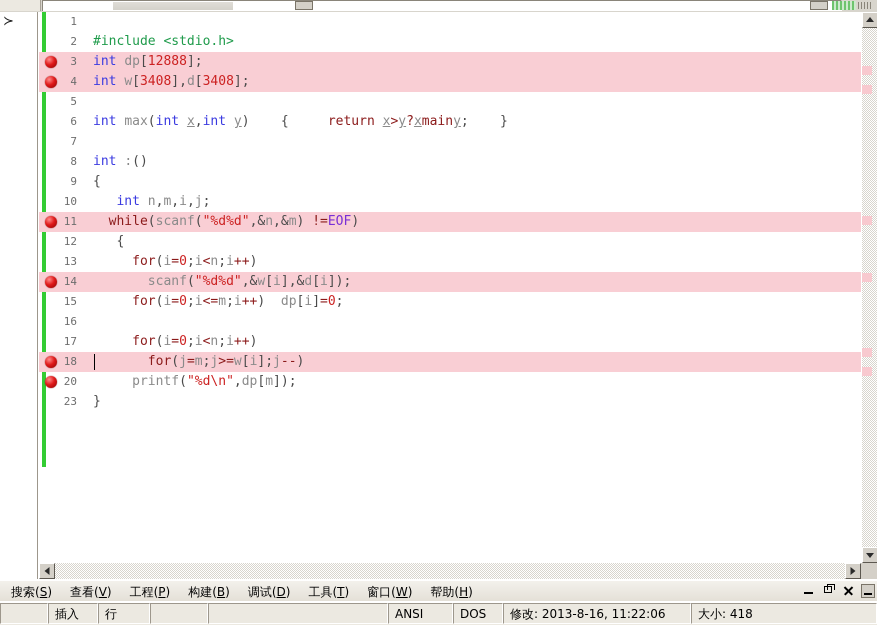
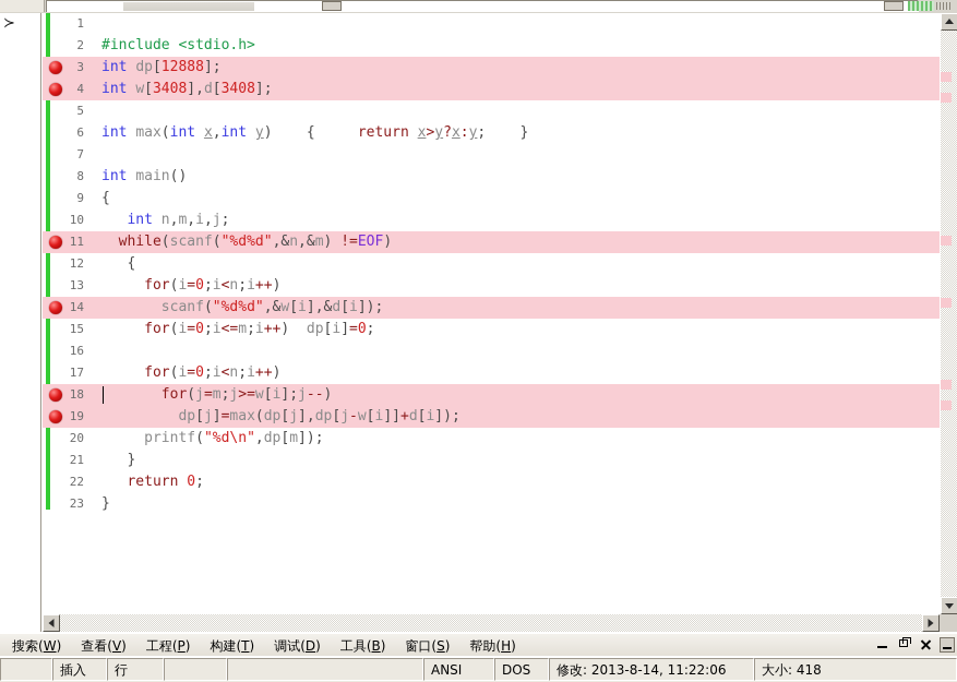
  ≻
  1
  2 #include <stdio.h>
  3 int dp[12888];
  4 int w[3408],d[3408];
  5
- 6 int max(int x,int y) { return x>y?xmainy; }
+ 6 int max(int x,int y) { return x>y?x:y; }
  7
- 8 int :()
+ 8 int main()
  9 {
  10 int n,m,i,j;
  11 while(scanf("%d%d",&n,&m) !=EOF)
  12 {
  13 for(i=0;i<n;i++)
  14 scanf("%d%d",&w[i],&d[i]);
  15 for(i=0;i<=m;i++) dp[i]=0;
  16
  17 for(i=0;i<n;i++)
  18 for(j=m;j>=w[i];j--)
+ 19 dp[j]=max(dp[j],dp[j-w[i]]+d[i]);
  20 printf("%d\n",dp[m]);
+ 21 }
+ 22 return 0;
  23 }
- 搜索(S)
+ 搜索(W)
  查看(V)
  工程(P)
- 构建(B)
+ 构建(T)
  调试(D)
- 工具(T)
+ 工具(B)
- 窗口(W)
+ 窗口(S)
  帮助(H)
  插入
  行
  ANSI
  DOS
- 修改: 2013-8-16, 11:22:06
+ 修改: 2013-8-14, 11:22:06
  大小: 418
